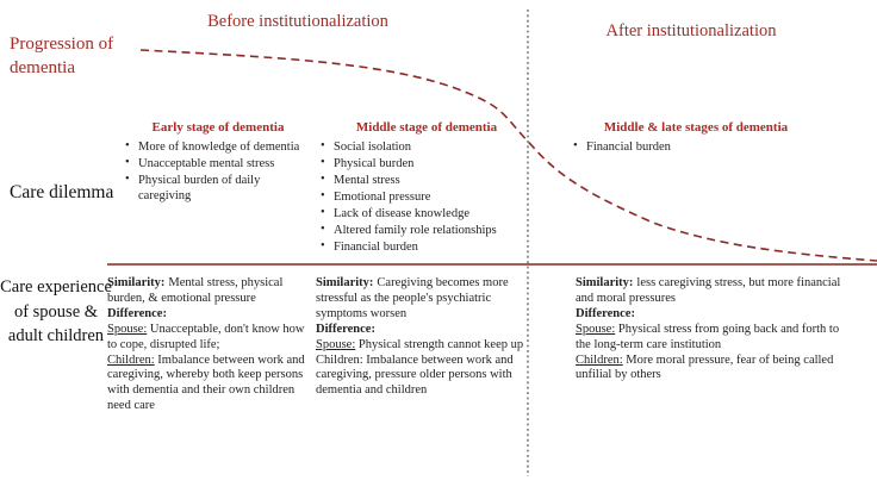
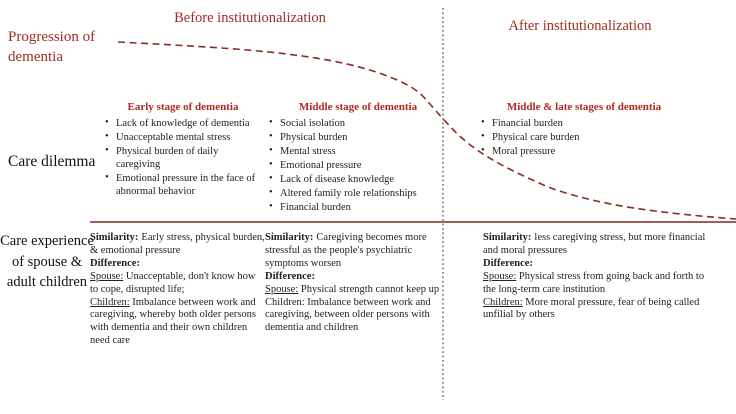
  Progression of dementia
  Care dilemma
  Care experience of spouse & adult children
  Before institutionalization
  After institutionalization
  Early stage of dementia
- More of knowledge of dementia
+ Lack of knowledge of dementia
  Unacceptable mental stress
  Physical burden of daily caregiving
+ Emotional pressure in the face of abnormal behavior
  Middle stage of dementia
  Social isolation
  Physical burden
  Mental stress
  Emotional pressure
  Lack of disease knowledge
  Altered family role relationships
  Financial burden
  Middle & late stages of dementia
  Financial burden
+ Physical care burden
+ Moral pressure
- Similarity: Mental stress, physical burden, & emotional pressure
+ Similarity: Early stress, physical burden, & emotional pressure
  Difference:
  Spouse: Unacceptable, don't know how to cope, disrupted life;
- Children: Imbalance between work and caregiving, whereby both keep persons with dementia and their own children need care
+ Children: Imbalance between work and caregiving, whereby both older persons with dementia and their own children need care
  Similarity: Caregiving becomes more stressful as the people's psychiatric symptoms worsen
  Difference:
  Spouse: Physical strength cannot keep up
- Children: Imbalance between work and caregiving, pressure older persons with dementia and children
+ Children: Imbalance between work and caregiving, between older persons with dementia and children
  Similarity: less caregiving stress, but more financial and moral pressures
  Difference:
  Spouse: Physical stress from going back and forth to the long-term care institution
  Children: More moral pressure, fear of being called unfilial by others
